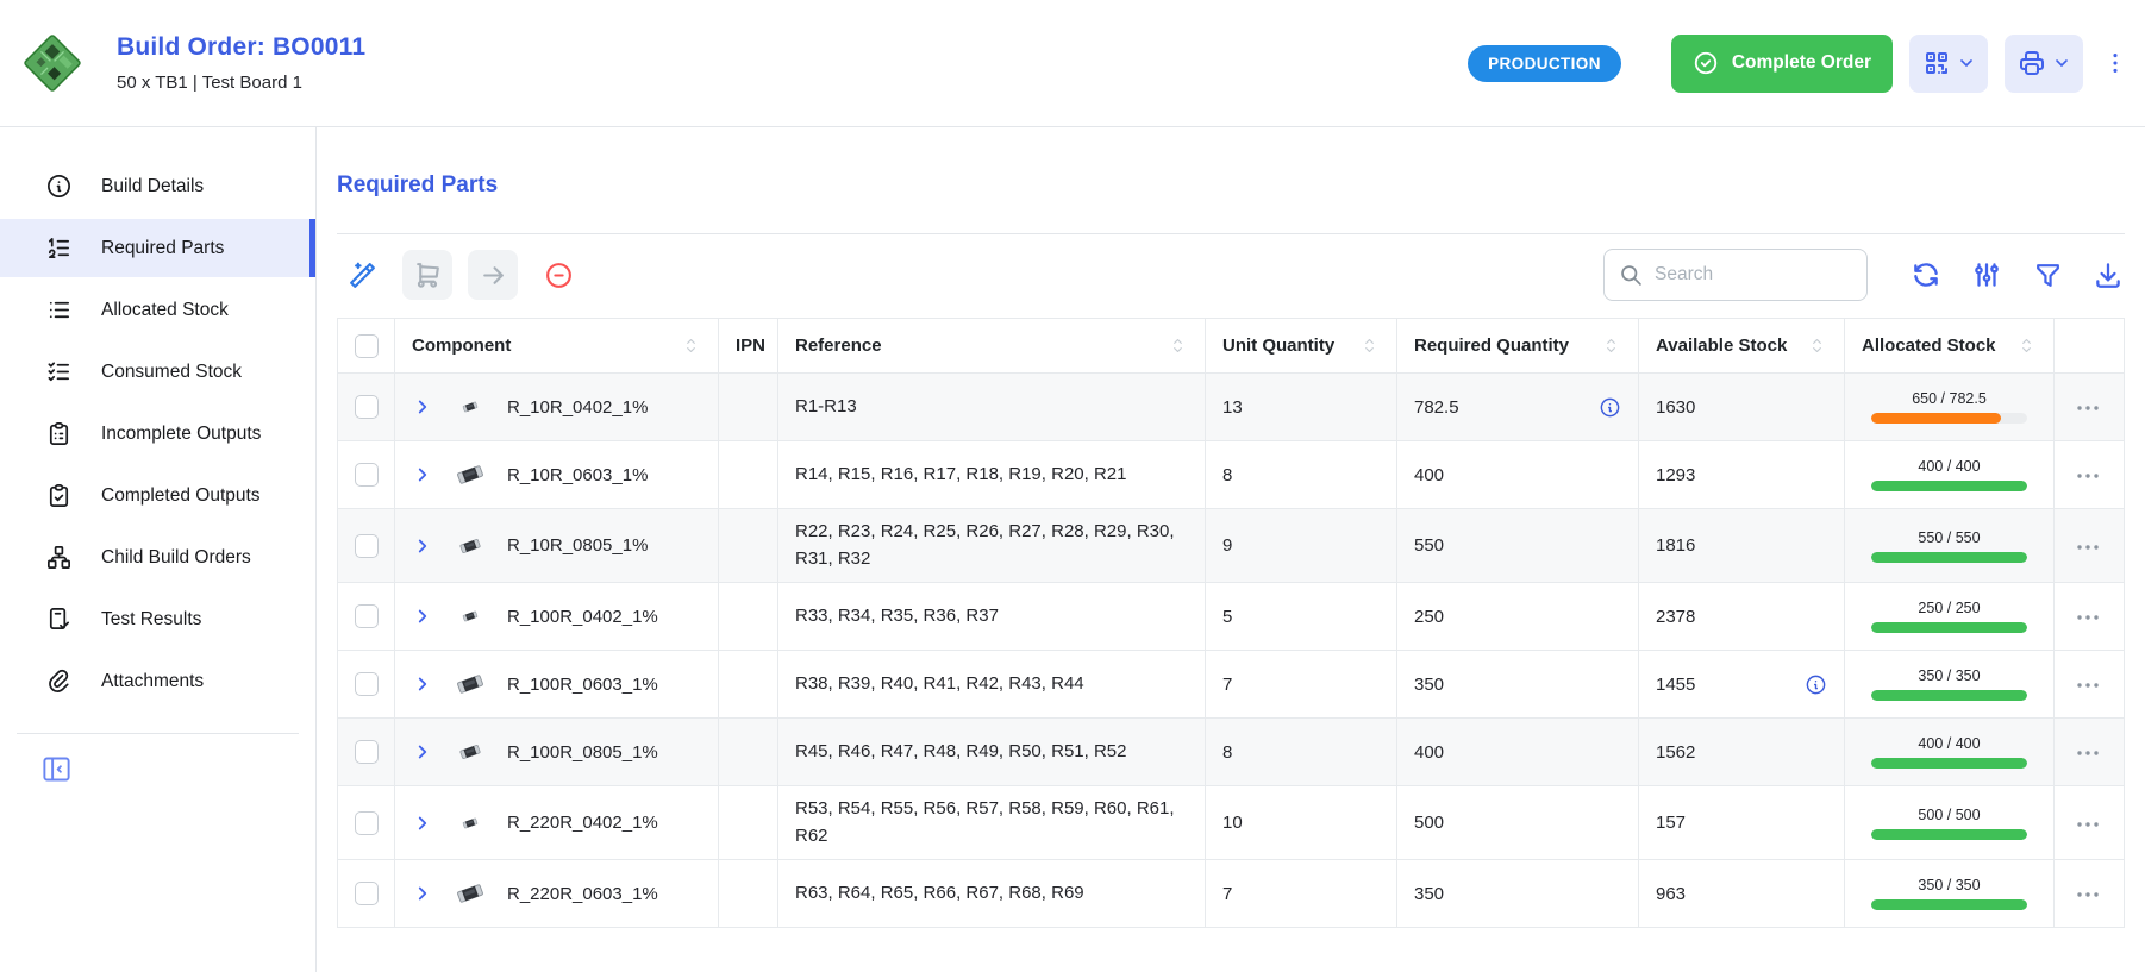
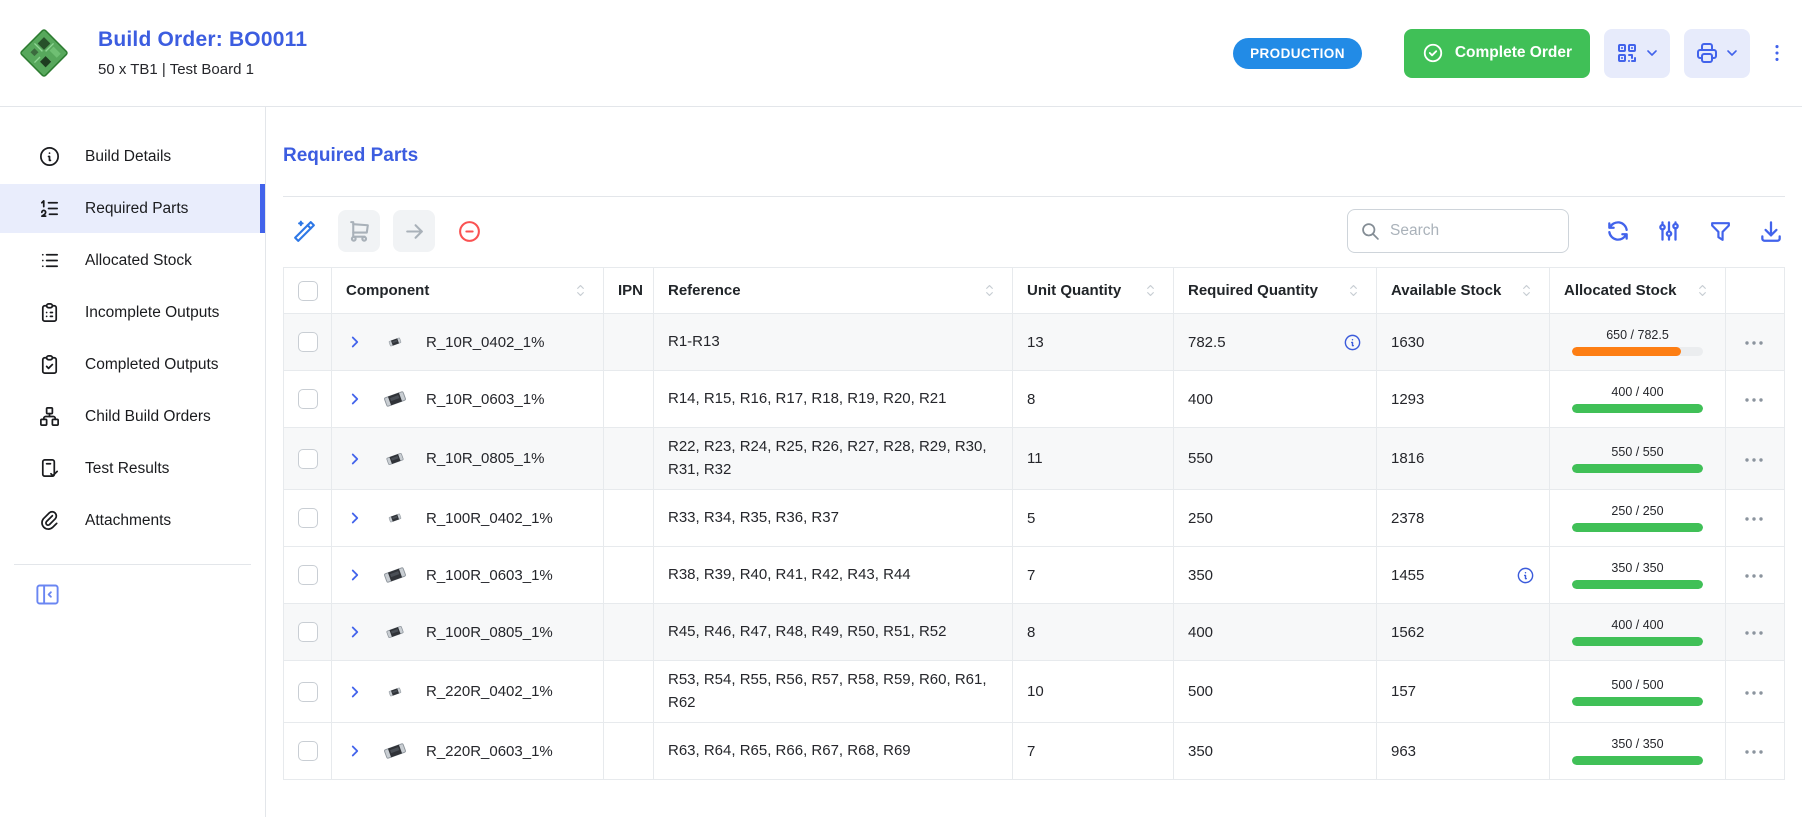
  Build Order: BO0011
  50 x TB1 | Test Board 1
  PRODUCTION
  Complete Order
  Build Details
  Required Parts
  Allocated Stock
- Consumed Stock
  Incomplete Outputs
  Completed Outputs
  Child Build Orders
  Test Results
  Attachments
  Required Parts
  Search
  	Component	IPN	Reference	Unit Quantity	Required Quantity	Available Stock	Allocated Stock
  	R_10R_0402_1%		R1-R13	13	782.5	1630	650 / 782.5
  	R_10R_0603_1%		R14, R15, R16, R17, R18, R19, R20, R21	8	400	1293	400 / 400
- 	R_10R_0805_1%		R22, R23, R24, R25, R26, R27, R28, R29, R30, R31, R32	9	550	1816	550 / 550
+ 	R_10R_0805_1%		R22, R23, R24, R25, R26, R27, R28, R29, R30, R31, R32	11	550	1816	550 / 550
  	R_100R_0402_1%		R33, R34, R35, R36, R37	5	250	2378	250 / 250
  	R_100R_0603_1%		R38, R39, R40, R41, R42, R43, R44	7	350	1455	350 / 350
  	R_100R_0805_1%		R45, R46, R47, R48, R49, R50, R51, R52	8	400	1562	400 / 400
  	R_220R_0402_1%		R53, R54, R55, R56, R57, R58, R59, R60, R61, R62	10	500	157	500 / 500
  	R_220R_0603_1%		R63, R64, R65, R66, R67, R68, R69	7	350	963	350 / 350
